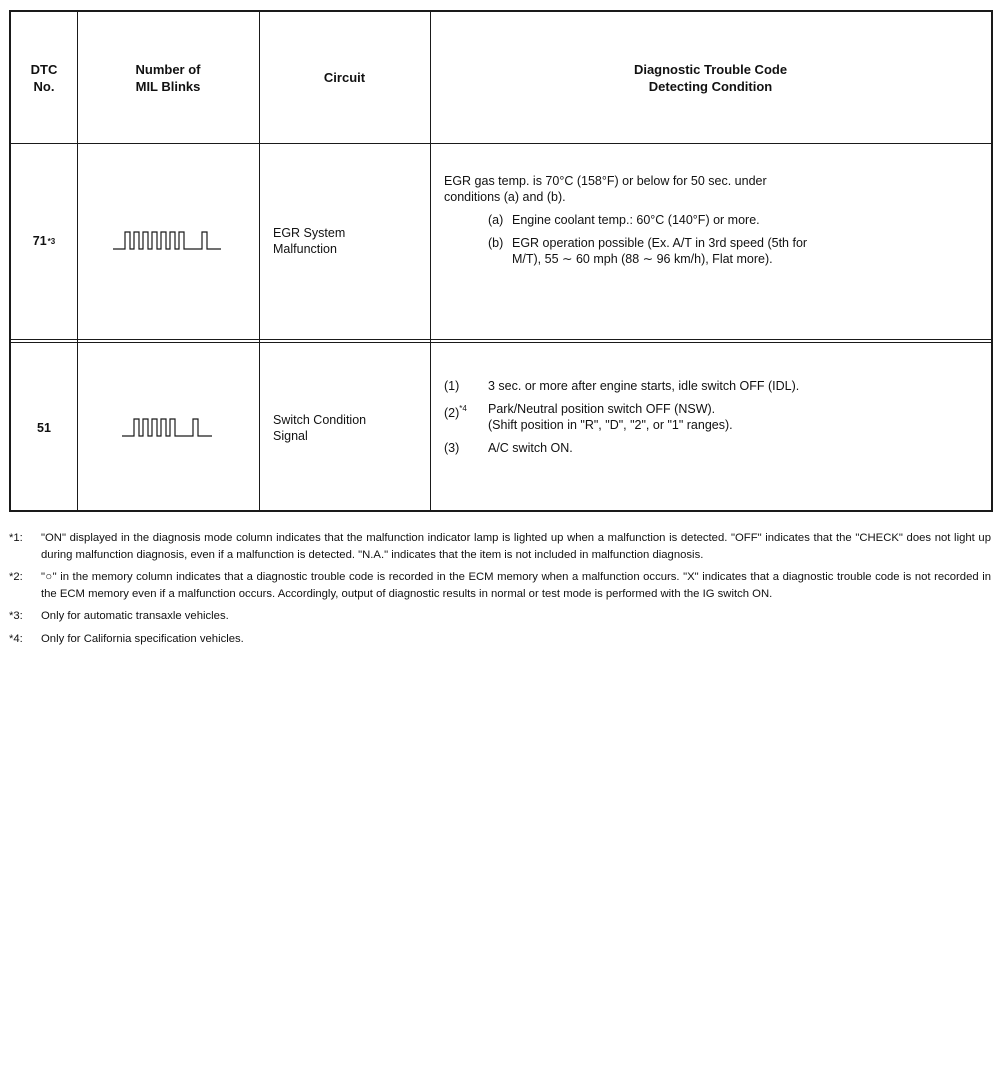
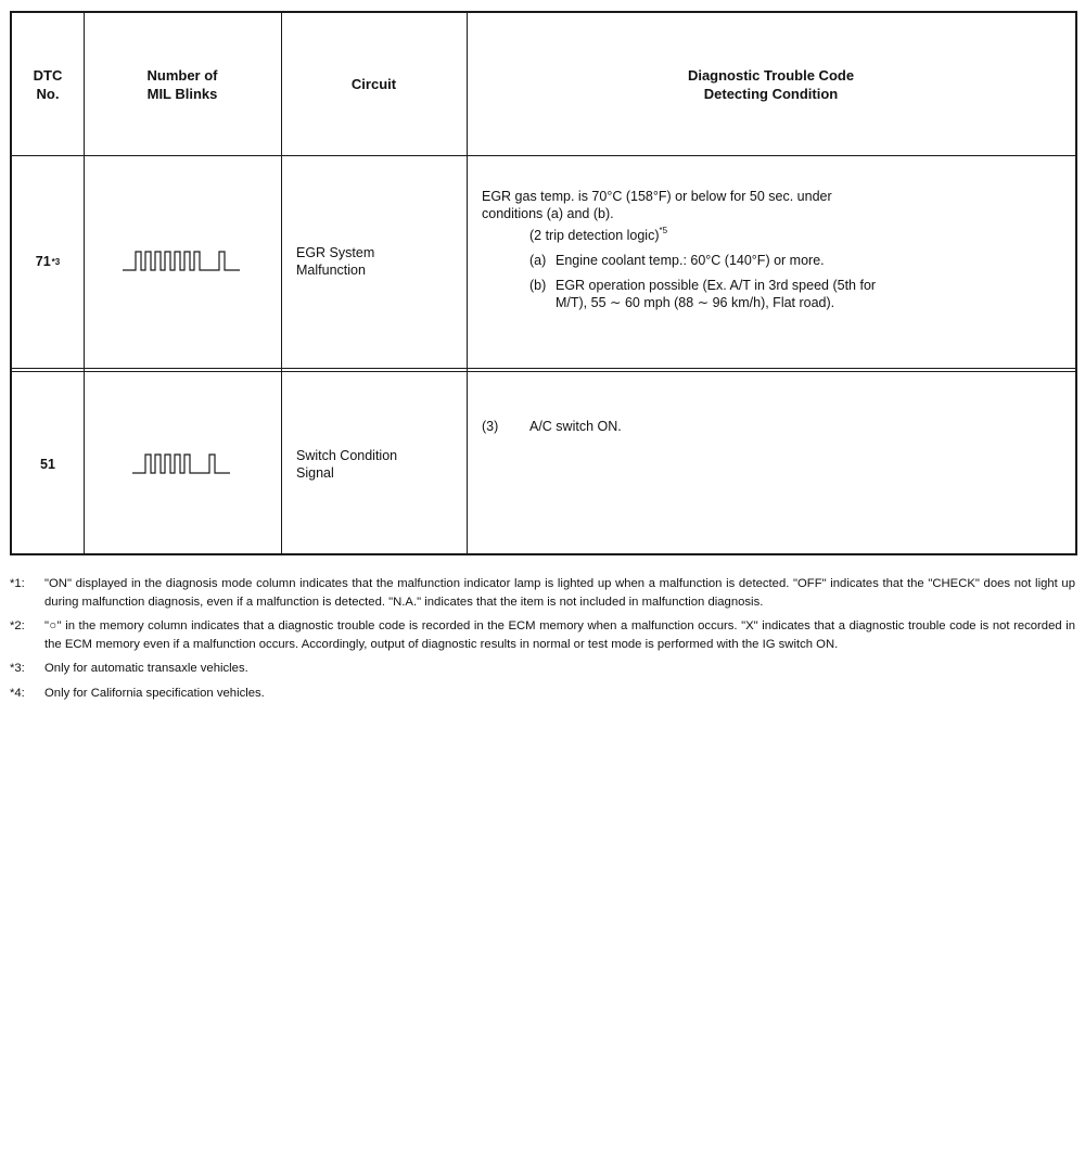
  DTC
  No.
  Number of
  MIL Blinks
  Circuit
  Diagnostic Trouble Code
  Detecting Condition
  71
  *3
  EGR System
  Malfunction
  EGR gas temp. is 70°C (158°F) or below for 50 sec. under
  conditions (a) and (b).
+ (2 trip detection logic)*5
  (a)
  Engine coolant temp.: 60°C (140°F) or more.
  (b)
  EGR operation possible (Ex. A/T in 3rd speed (5th for
- M/T), 55 ∼ 60 mph (88 ∼ 96 km/h), Flat more).
+ M/T), 55 ∼ 60 mph (88 ∼ 96 km/h), Flat road).
  51
  Switch Condition
  Signal
- (1)
- 3 sec. or more after engine starts, idle switch OFF (IDL).
- (2)*4
- Park/Neutral position switch OFF (NSW).
- (Shift position in "R", "D", "2", or "1" ranges).
  (3)
  A/C switch ON.
  *1:
  "ON" displayed in the diagnosis mode column indicates that the malfunction indicator lamp is lighted up when a malfunction is detected. "OFF" indicates that the "CHECK" does not light up during malfunction diagnosis, even if a malfunction is detected. "N.A." indicates that the item is not included in malfunction diagnosis.
  *2:
  "○" in the memory column indicates that a diagnostic trouble code is recorded in the ECM memory when a malfunction occurs. "X" indicates that a diagnostic trouble code is not recorded in the ECM memory even if a malfunction occurs. Accordingly, output of diagnostic results in normal or test mode is performed with the IG switch ON.
  *3:
  Only for automatic transaxle vehicles.
  *4:
  Only for California specification vehicles.
